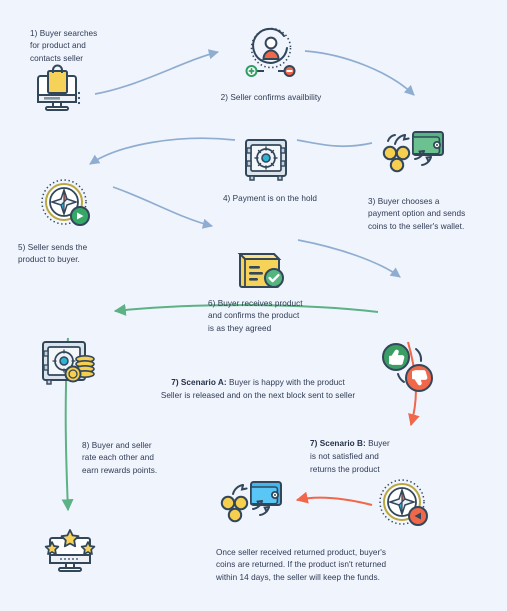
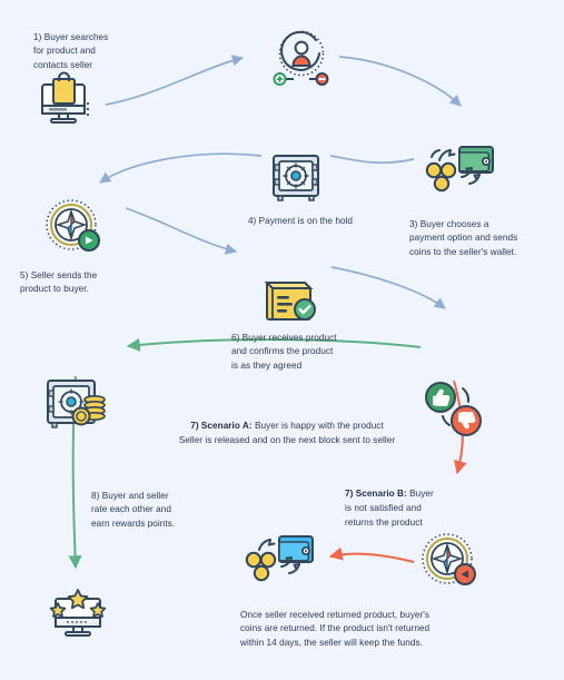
  1) Buyer searches
  for product and
  contacts seller
- 2) Seller confirms availbility
  3) Buyer chooses a
  payment option and sends
  coins to the seller's wallet.
  4) Payment is on the hold
  5) Seller sends the
  product to buyer.
  6) Buyer receives product
  and confirms the product
  is as they agreed
  7) Scenario A: Buyer is happy with the product
  Seller is released and on the next block sent to seller
  7) Scenario B: Buyer
  is not satisfied and
  returns the product
  8) Buyer and seller
  rate each other and
  earn rewards points.
  Once seller received returned product, buyer's
  coins are returned. If the product isn't returned
  within 14 days, the seller will keep the funds.
